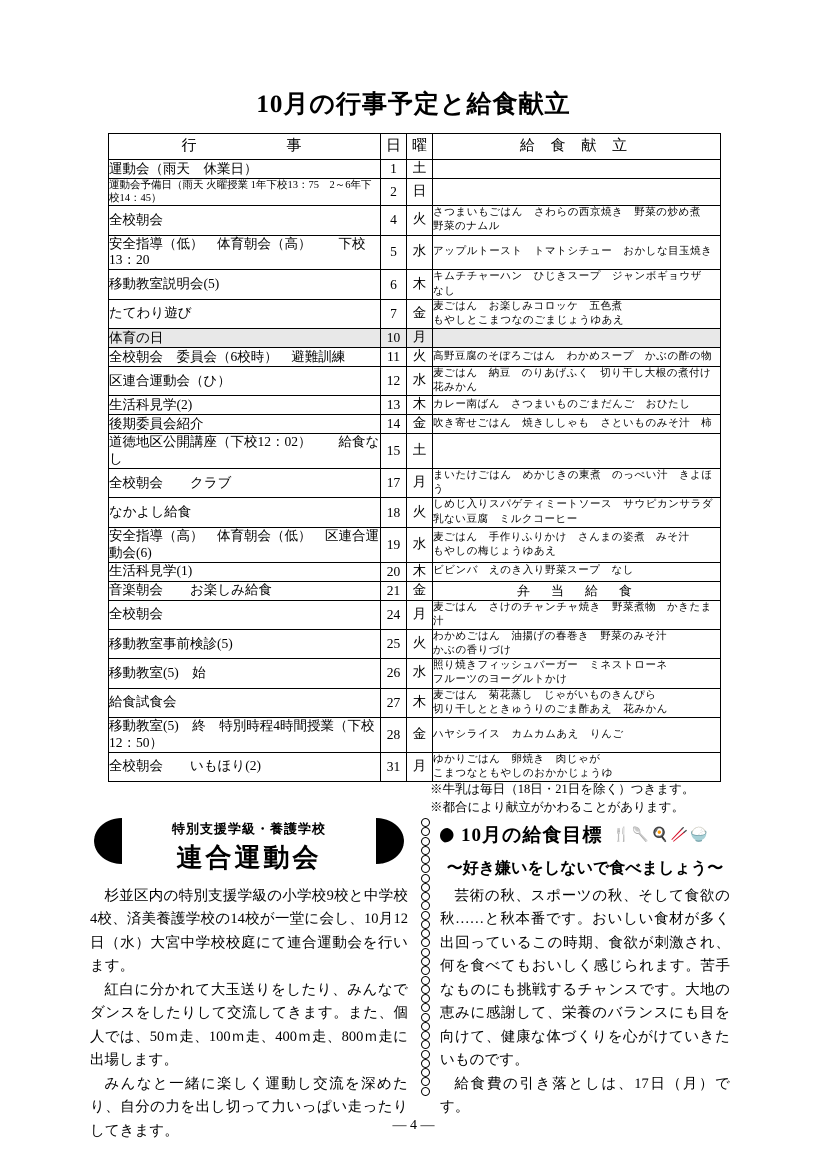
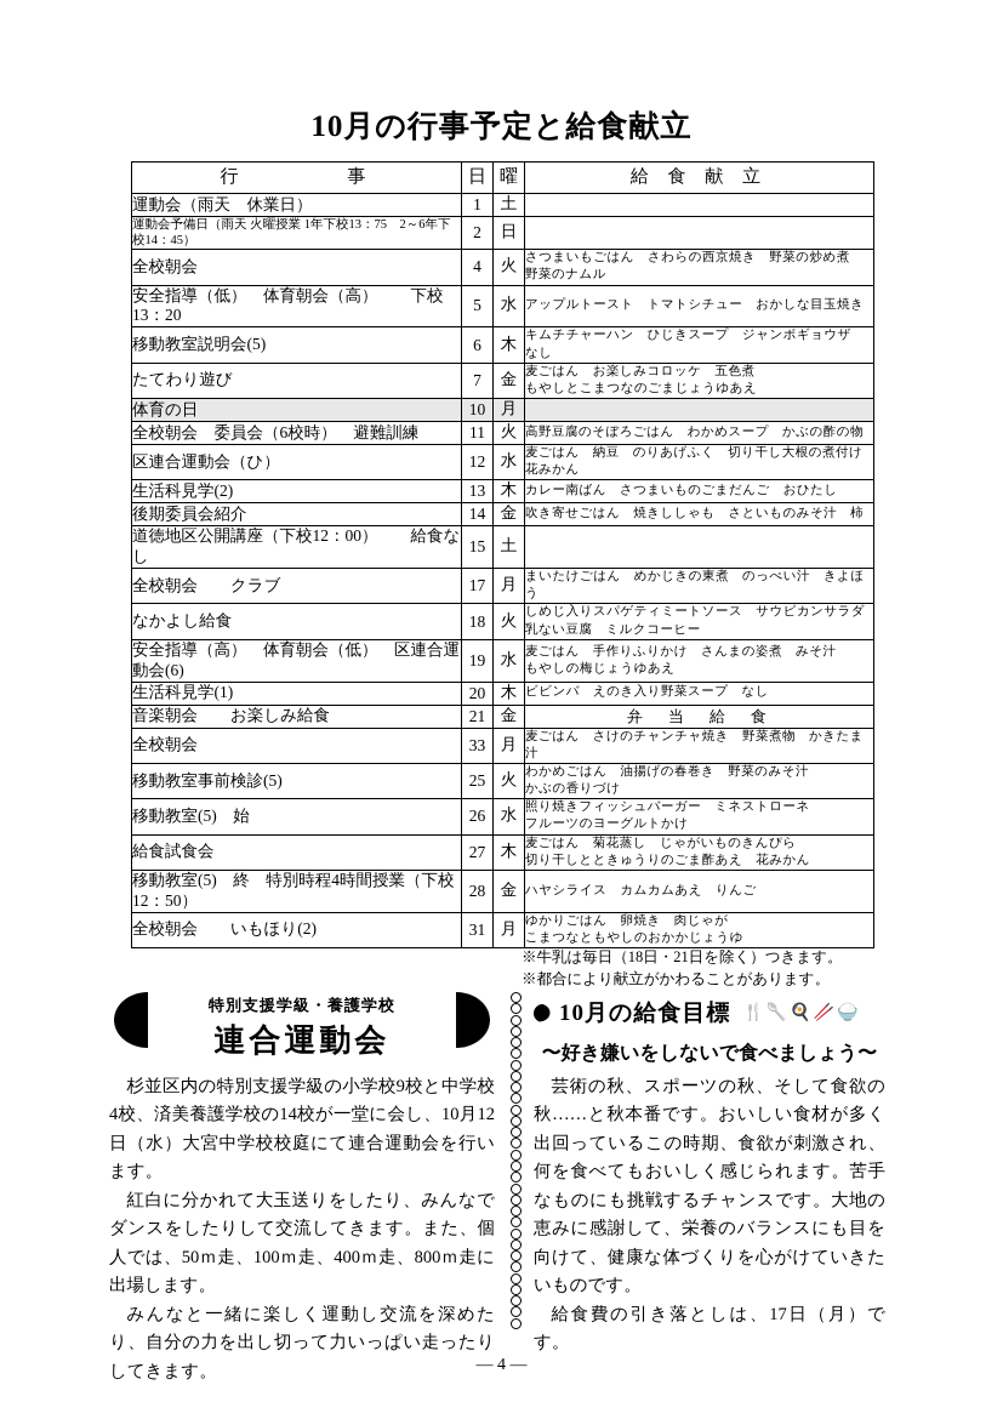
  10月の行事予定と給食献立
  行 事	日	曜	給 食 献 立
  運動会（雨天 休業日）	1	土
  運動会予備日（雨天 火曜授業 1年下校13：75 2～6年下校14：45）	2	日
  全校朝会	4	火	さつまいもごはん さわらの西京焼き 野菜の炒め煮野菜のナムル
  安全指導（低） 体育朝会（高） 下校13：20	5	水	アップルトースト トマトシチュー おかしな目玉焼き
  移動教室説明会(5)	6	木	キムチチャーハン ひじきスープ ジャンボギョウザなし
  たてわり遊び	7	金	麦ごはん お楽しみコロッケ 五色煮もやしとこまつなのごまじょうゆあえ
  体育の日	10	月
  全校朝会 委員会（6校時） 避難訓練	11	火	高野豆腐のそぼろごはん わかめスープ かぶの酢の物
  区連合運動会（ひ）	12	水	麦ごはん 納豆 のりあげふく 切り干し大根の煮付け花みかん
  生活科見学(2)	13	木	カレー南ばん さつまいものごまだんご おひたし
  後期委員会紹介	14	金	吹き寄せごはん 焼きししゃも さといものみそ汁 柿
- 道徳地区公開講座（下校12：02） 給食なし	15	土
+ 道徳地区公開講座（下校12：00） 給食なし	15	土
  全校朝会 クラブ	17	月	まいたけごはん めかじきの東煮 のっぺい汁 きよほう
  なかよし給食	18	火	しめじ入りスパゲティミートソース サウピカンサラダ乳ない豆腐 ミルクコーヒー
  安全指導（高） 体育朝会（低） 区連合運動会(6)	19	水	麦ごはん 手作りふりかけ さんまの姿煮 みそ汁もやしの梅じょうゆあえ
  生活科見学(1)	20	木	ビビンバ えのき入り野菜スープ なし
  音楽朝会 お楽しみ給食	21	金	弁 当 給 食
- 全校朝会	24	月	麦ごはん さけのチャンチャ焼き 野菜煮物 かきたま汁
+ 全校朝会	33	月	麦ごはん さけのチャンチャ焼き 野菜煮物 かきたま汁
  移動教室事前検診(5)	25	火	わかめごはん 油揚げの春巻き 野菜のみそ汁かぶの香りづけ
  移動教室(5) 始	26	水	照り焼きフィッシュバーガー ミネストローネフルーツのヨーグルトかけ
  給食試食会	27	木	麦ごはん 菊花蒸し じゃがいものきんぴら切り干しとときゅうりのごま酢あえ 花みかん
  移動教室(5) 終 特別時程4時間授業（下校12：50）	28	金	ハヤシライス カムカムあえ りんご
  全校朝会 いもほり(2)	31	月	ゆかりごはん 卵焼き 肉じゃがこまつなともやしのおかかじょうゆ
  ※牛乳は毎日（18日・21日を除く）つきます。
  ※都合により献立がかわることがあります。
  特別支援学級・養護学校
  連合運動会
  杉並区内の特別支援学級の小学校9校と中学校4校、済美養護学校の14校が一堂に会し、10月12日（水）大宮中学校校庭にて連合運動会を行います。
  紅白に分かれて大玉送りをしたり、みんなでダンスをしたりして交流してきます。また、個人では、50ｍ走、100ｍ走、400ｍ走、800ｍ走に出場します。
  みんなと一緒に楽しく運動し交流を深めたり、自分の力を出し切って力いっぱい走ったりしてきます。
  10月の給食目標
  🍴🥄🍳🥢🍚
  〜好き嫌いをしないで食べましょう〜
  芸術の秋、スポーツの秋、そして食欲の秋……と秋本番です。おいしい食材が多く出回っているこの時期、食欲が刺激され、何を食べてもおいしく感じられます。苦手なものにも挑戦するチャンスです。大地の恵みに感謝して、栄養のバランスにも目を向けて、健康な体づくりを心がけていきたいものです。
  給食費の引き落としは、17日（月）です。
  — 4 —
